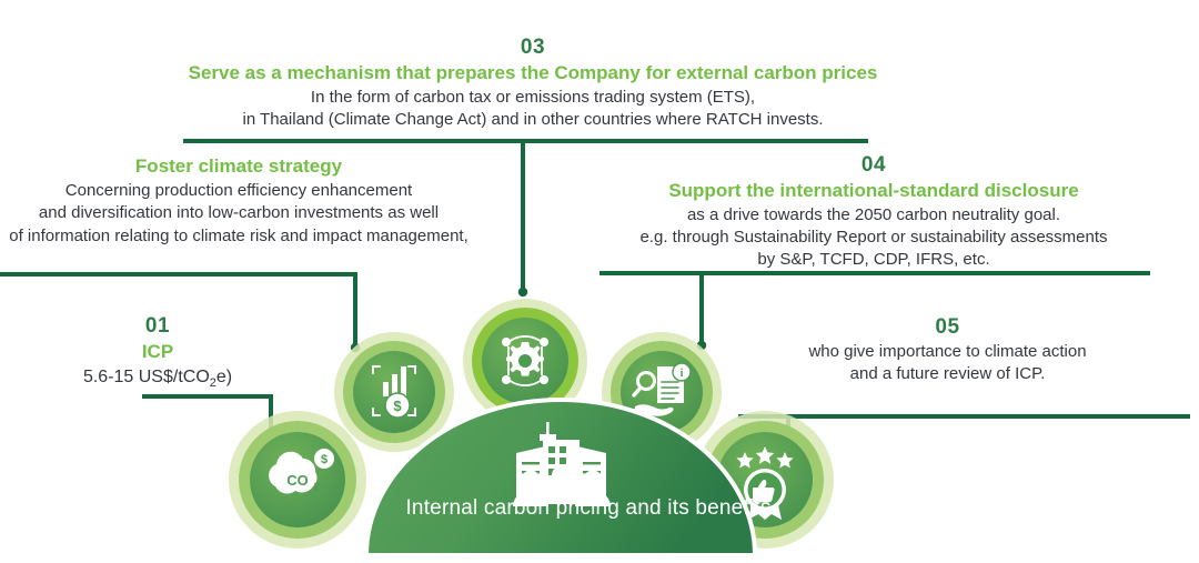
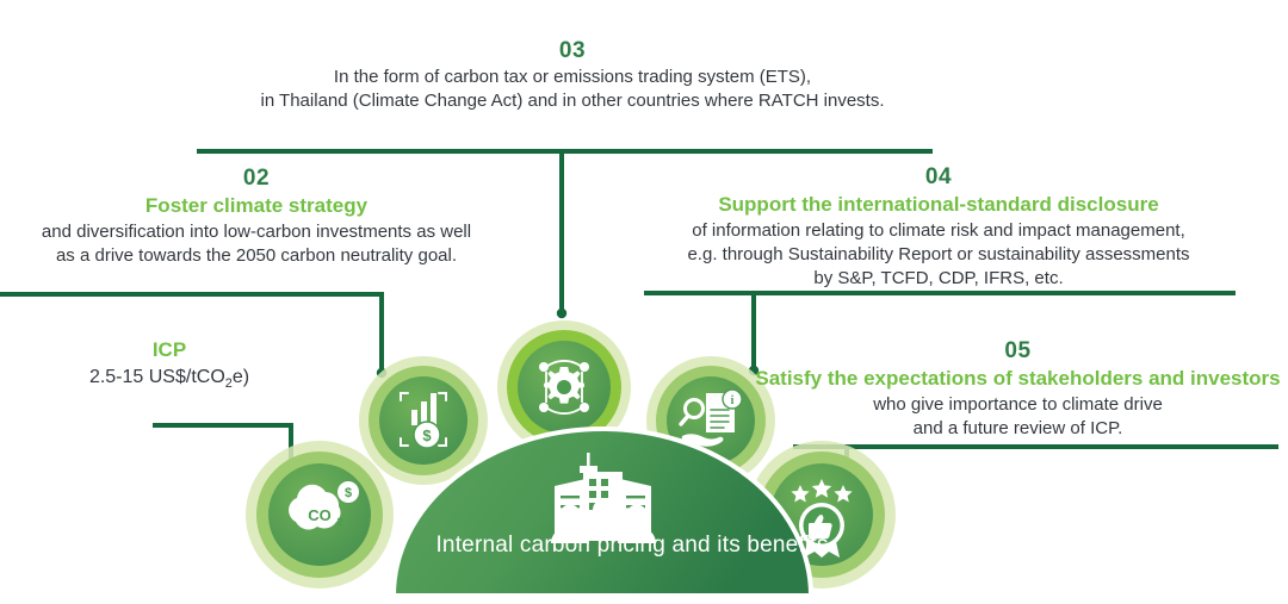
  CO
  2
  $
  $
  i
- 01
  ICP
- 5.6-15 US$/tCO2e)
+ 2.5-15 US$/tCO2e)
+ 02
  Foster climate strategy
- Concerning production efficiency enhancement
  and diversification into low-carbon investments as well
- of information relating to climate risk and impact management,
+ as a drive towards the 2050 carbon neutrality goal.
  03
- Serve as a mechanism that prepares the Company for external carbon prices
  In the form of carbon tax or emissions trading system (ETS),
  in Thailand (Climate Change Act) and in other countries where RATCH invests.
  04
  Support the international-standard disclosure
- as a drive towards the 2050 carbon neutrality goal.
+ of information relating to climate risk and impact management,
  e.g. through Sustainability Report or sustainability assessments
  by S&P, TCFD, CDP, IFRS, etc.
  05
+ Satisfy the expectations of stakeholders and investors
- who give importance to climate action
+ who give importance to climate drive
  and a future review of ICP.
  Internal carbon pricing and its benefits
